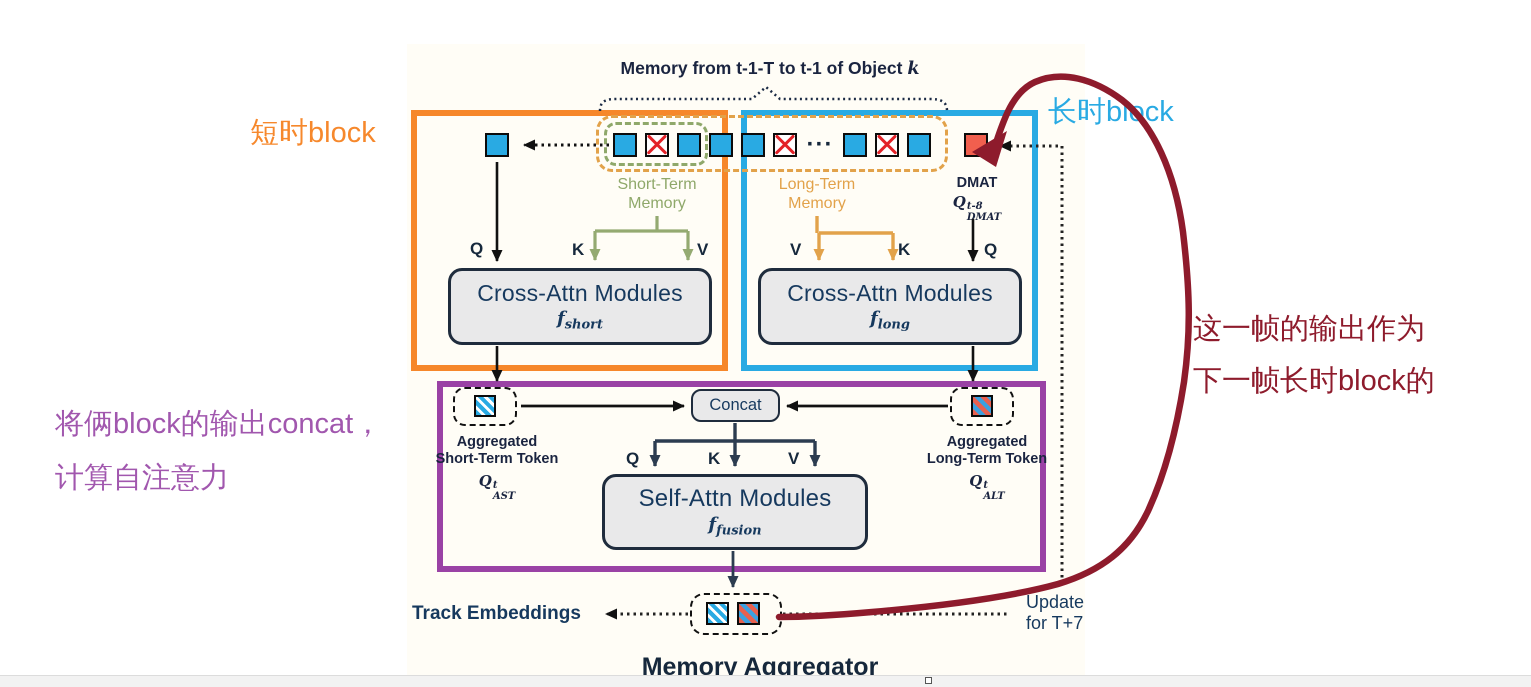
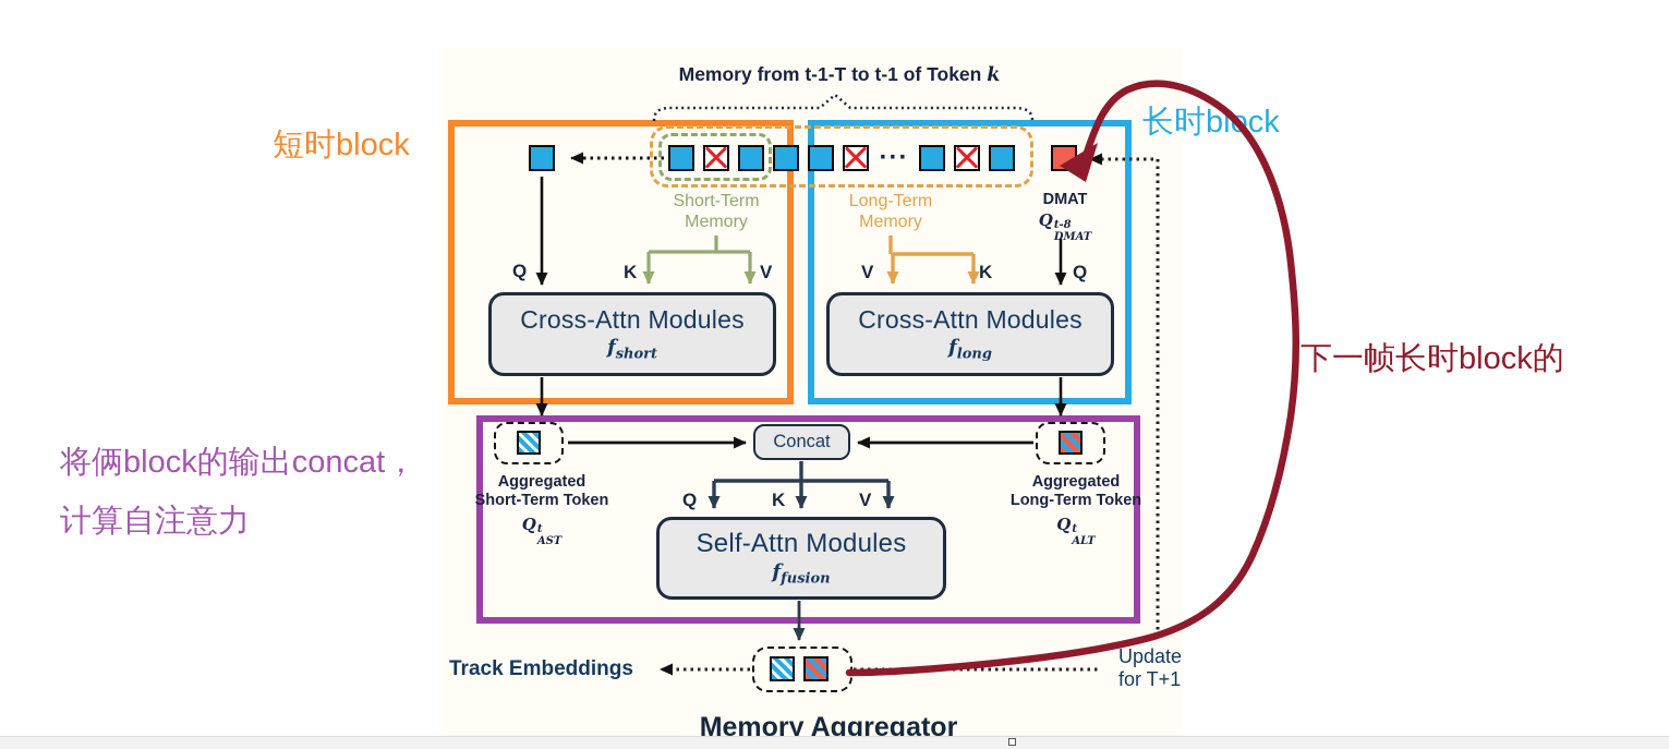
- Memory from t-1-T to t-1 of Object k
+ Memory from t-1-T to t-1 of Token k
  ···
  Short-Term
  Memory
  Long-Term
  Memory
  DMAT
  Q
  t-8
  DMAT
  Q
  K
  V
  V
  K
  Q
  Cross-Attn Modules
  fshort
  Cross-Attn Modules
  flong
  Concat
  Aggregated
  Short-Term Token
  Q
  t
  AST
  Aggregated
  Long-Term Token
  Q
  t
  ALT
  Q
  K
  V
  Self-Attn Modules
  ffusion
  Track Embeddings
  Update
- for T+7
+ for T+1
  Memory Aggregator
  短时block
  长时blck
  将俩block的输出concat，
  计算自注意力
- 这一帧的输出作为
  下一帧长时block的
